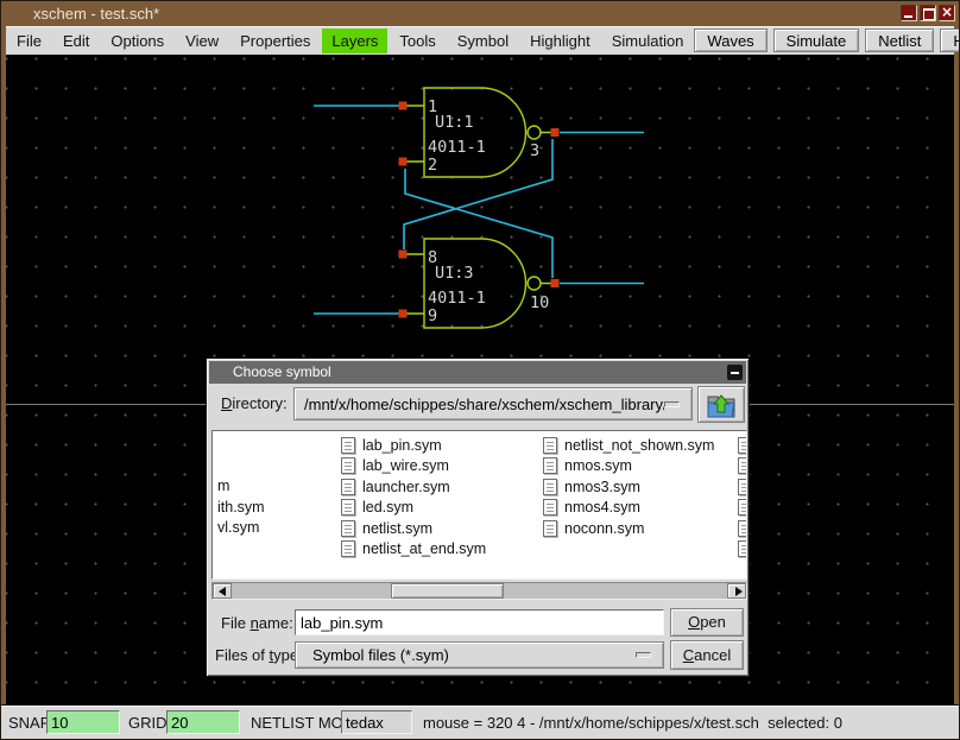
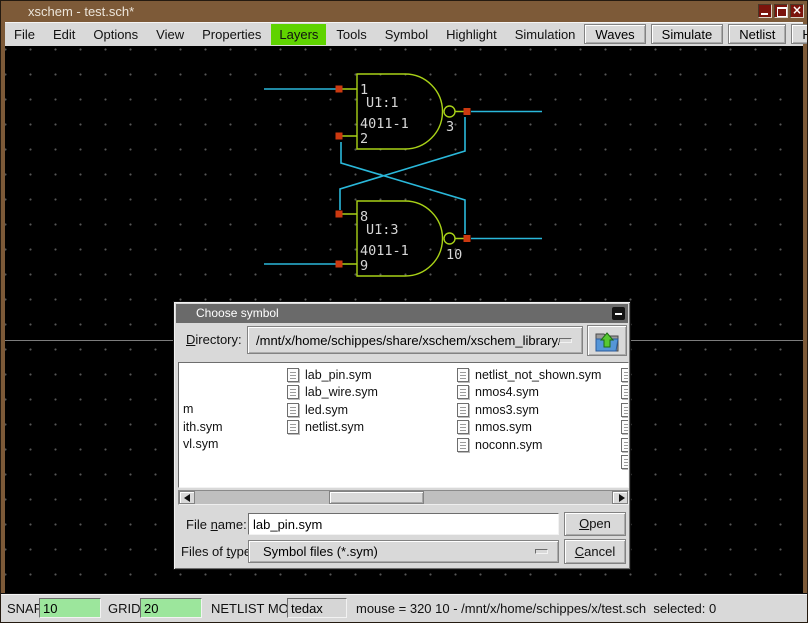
  xschem - test.sch*
  File
  Edit
  Options
  View
  Properties
  Layers
  Tools
  Symbol
  Highlight
  Simulation
  Waves
  Simulate
  Netlist
  1
  U1:1
  4011-1
  2
  3
  8
  U1:3
  4011-1
  9
  10
  Choose symbol
  Directory:
  /mnt/x/home/schippes/share/xschem/xschem_library
  m
  ith.sym
  vl.sym
  lab_pin.sym
  lab_wire.sym
- launcher.sym
  led.sym
  netlist.sym
- netlist_at_end.sym
  netlist_not_shown.sym
- nmos.sym
+ nmos4.sym
  nmos3.sym
- nmos4.sym
+ nmos.sym
  noconn.sym
  File name:
  lab_pin.sym
  Open
  Files of typ
  Symbol files (*.sym)
  Cancel
  10
  GRID
  20
  NETLIST MO
  tedax
- mouse = 320 4 - /mnt/x/home/schippes/x/test.sch selected: 0
+ mouse = 320 10 - /mnt/x/home/schippes/x/test.sch selected: 0
